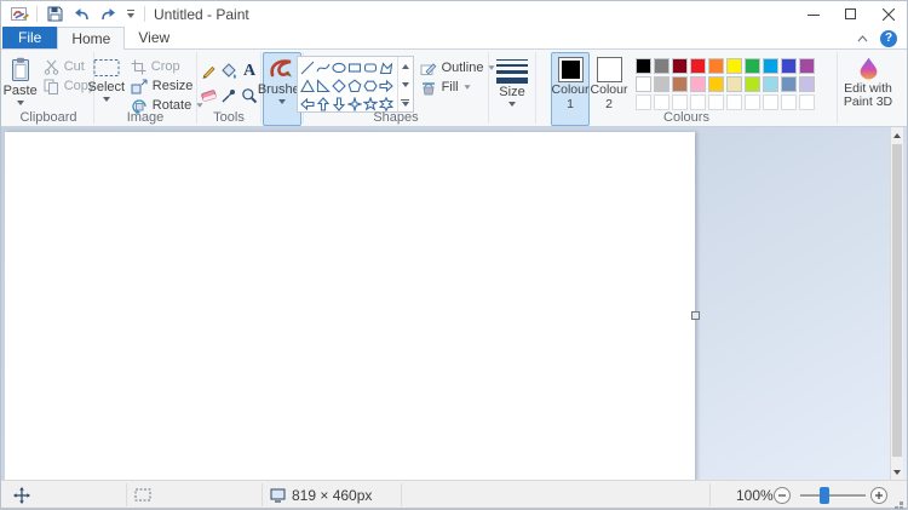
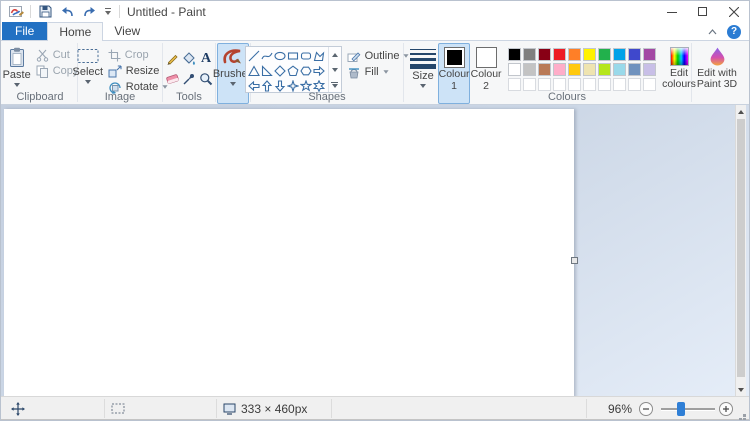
  Untitled - Paint
  File
  Home
  View
  ?
  Paste
  Cut
  Copy
  Clipboard
  Select
  Crop
  Resize
  Rotate
  Image
  A
  Tools
  Brush
  Outline
  Fill
  Shapes
  Size
  Colour
  1
  Colour
  2
+ Edit
+ colours
  Colours
  Edit with
  Paint 3D
- 819 × 460px
+ 333 × 460px
- 100%
+ 96%
